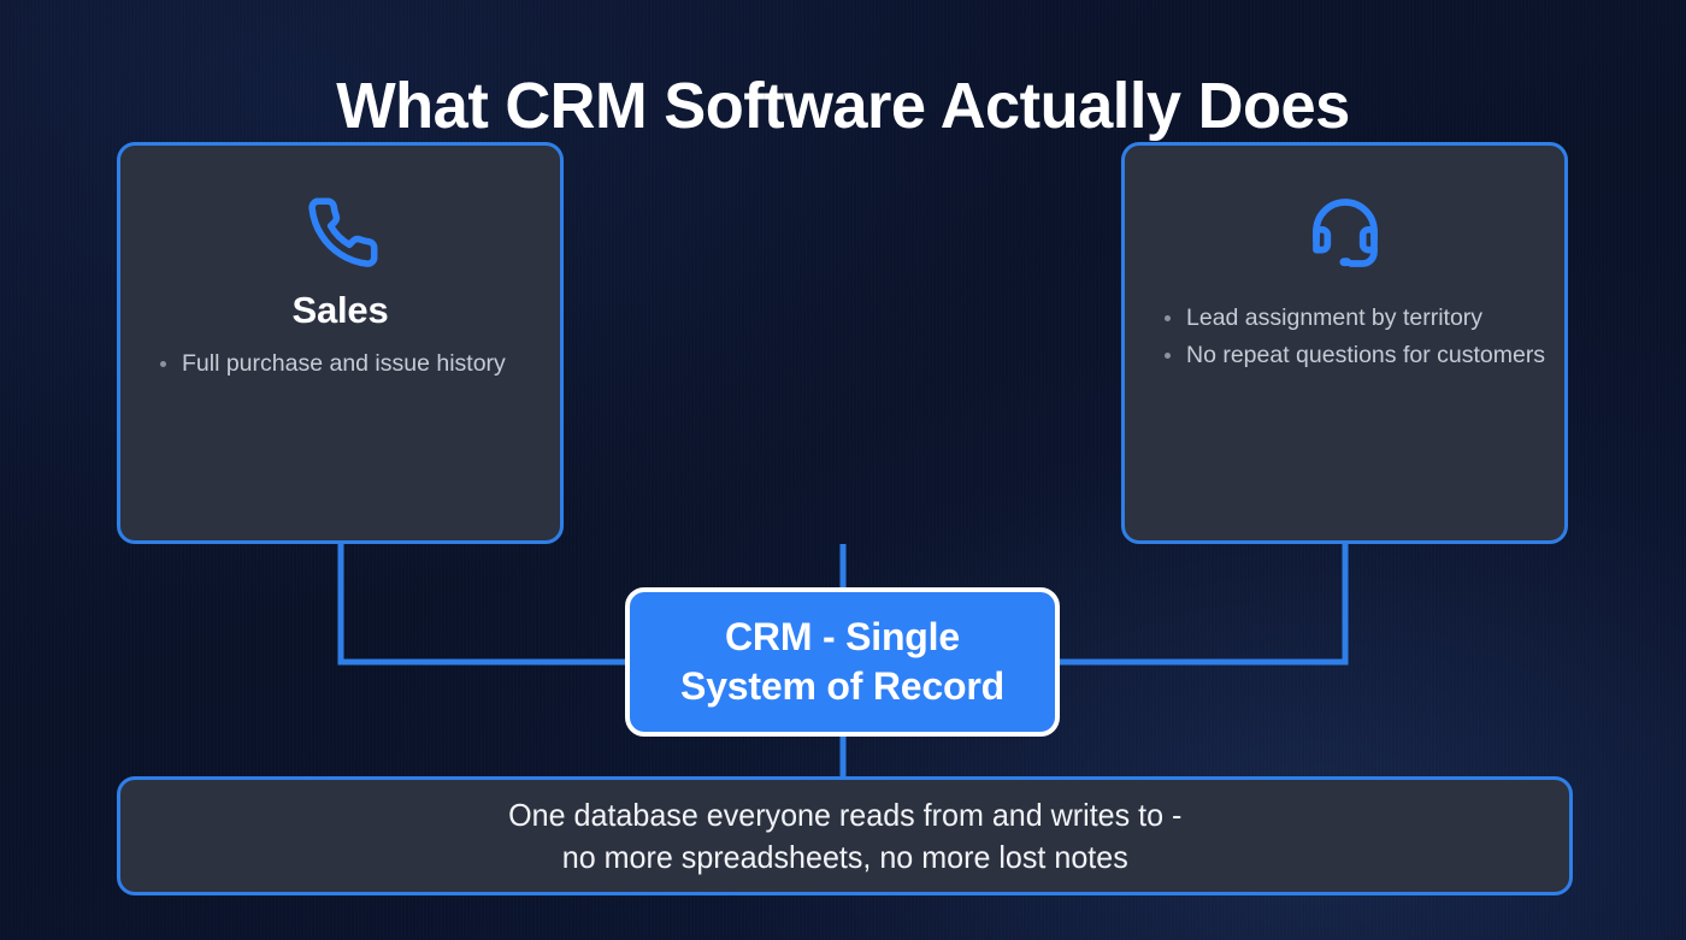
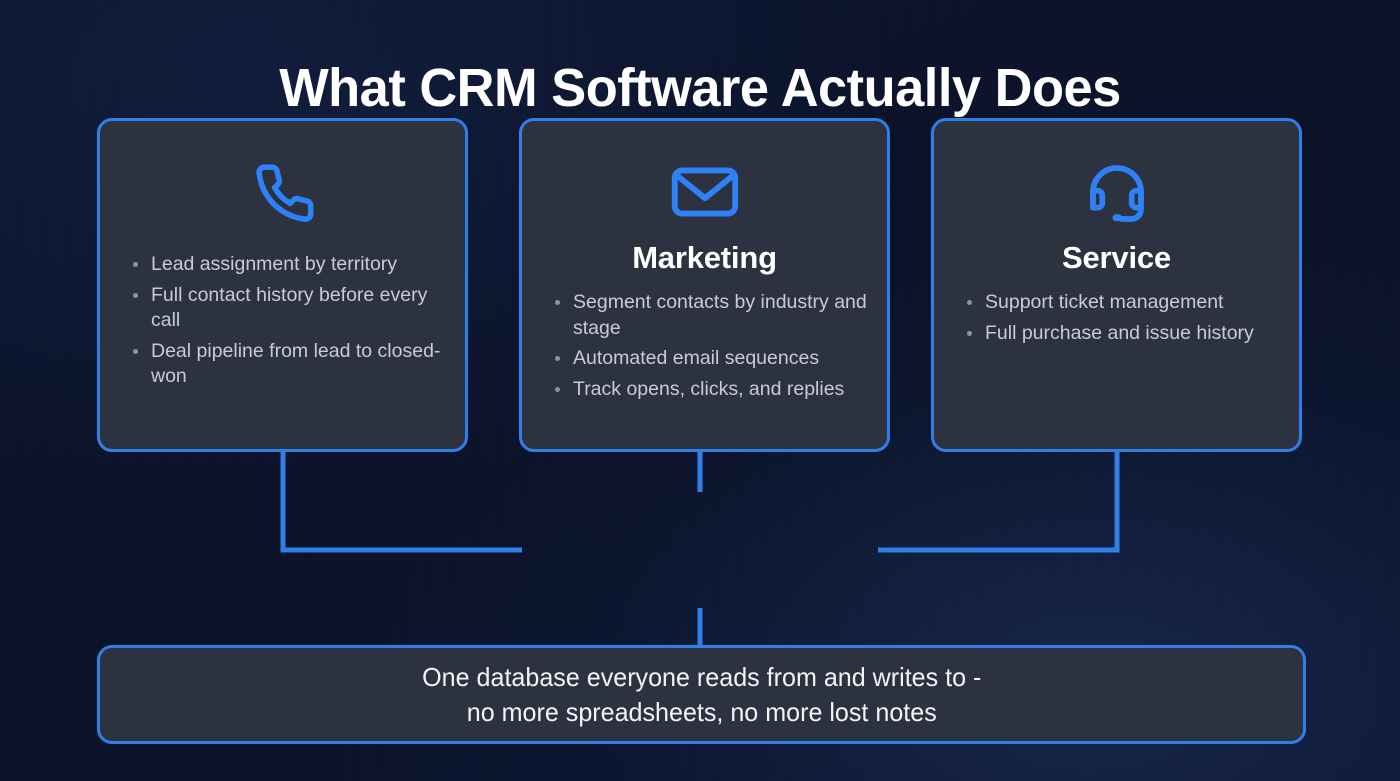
  What CRM Software Actually Does
- Sales
- Full purchase and issue history
+ Lead assignment by territory
+ Full contact history before every call
+ Deal pipeline from lead to closed-won
+ Marketing
+ Segment contacts by industry and stage
+ Automated email sequences
+ Track opens, clicks, and replies
+ Service
+ Support ticket management
- Lead assignment by territory
+ Full purchase and issue history
- No repeat questions for customers
- CRM - Single
- System of Record
  One database everyone reads from and writes to -
  no more spreadsheets, no more lost notes
